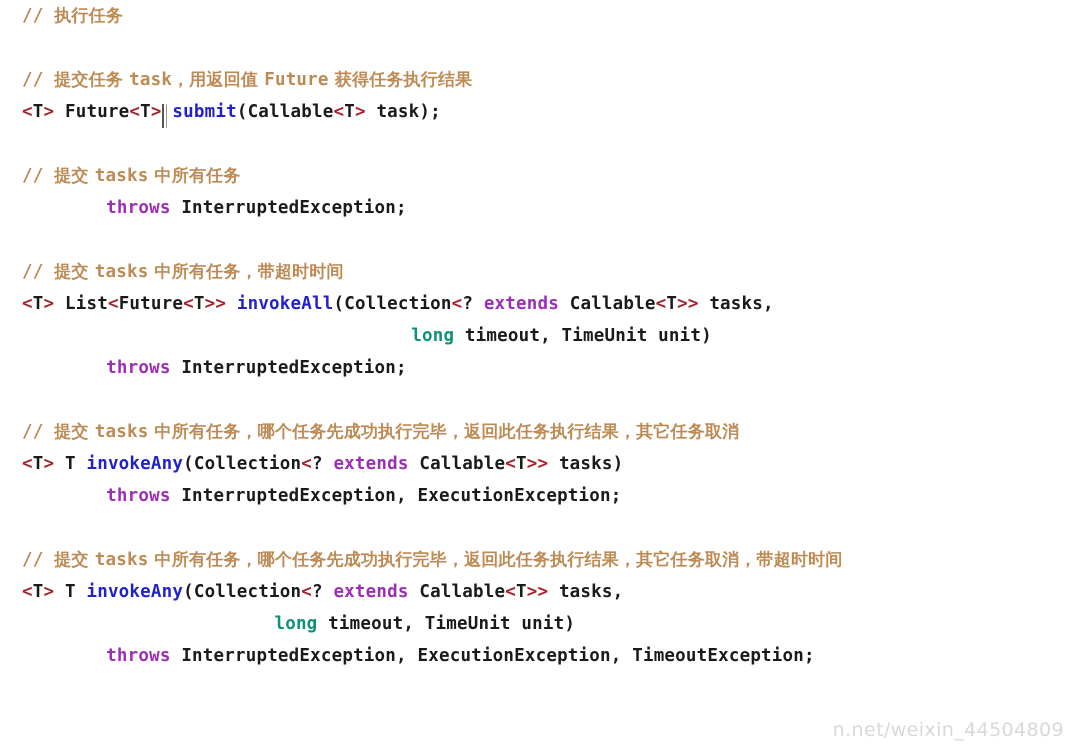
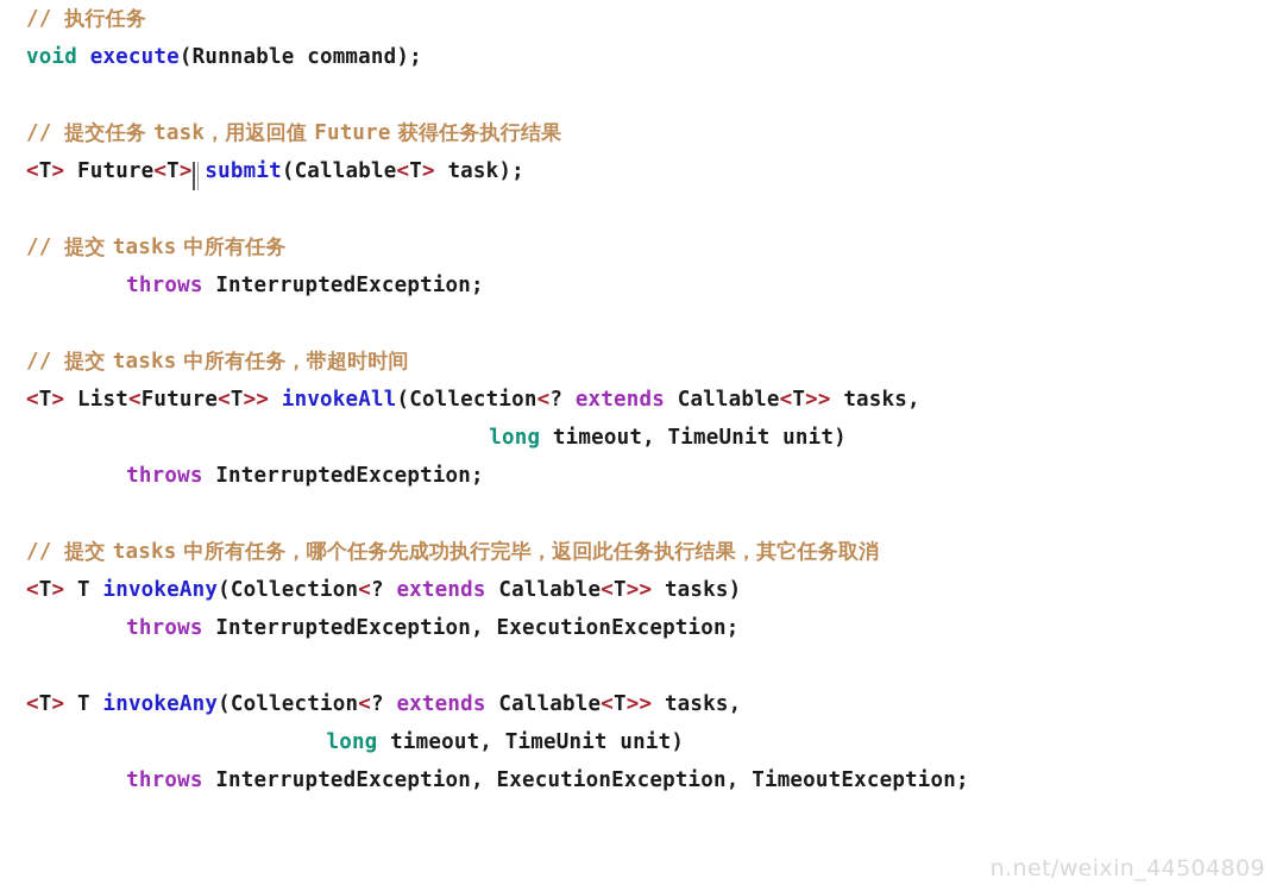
  // 执行任务
+ void execute(Runnable command);
  // 提交任务 task，用返回值 Future 获得任务执行结果
  <T> Future<T> submit(Callable<T> task);
  // 提交 tasks 中所有任务
  throws InterruptedException;
  // 提交 tasks 中所有任务，带超时时间
  <T> List<Future<T>> invokeAll(Collection<? extends Callable<T>> tasks,
  long timeout, TimeUnit unit)
  throws InterruptedException;
  // 提交 tasks 中所有任务，哪个任务先成功执行完毕，返回此任务执行结果，其它任务取消
  <T> T invokeAny(Collection<? extends Callable<T>> tasks)
  throws InterruptedException, ExecutionException;
- // 提交 tasks 中所有任务，哪个任务先成功执行完毕，返回此任务执行结果，其它任务取消，带超时时间
  <T> T invokeAny(Collection<? extends Callable<T>> tasks,
  long timeout, TimeUnit unit)
  throws InterruptedException, ExecutionException, TimeoutException;
  n.net/weixin_44504809
